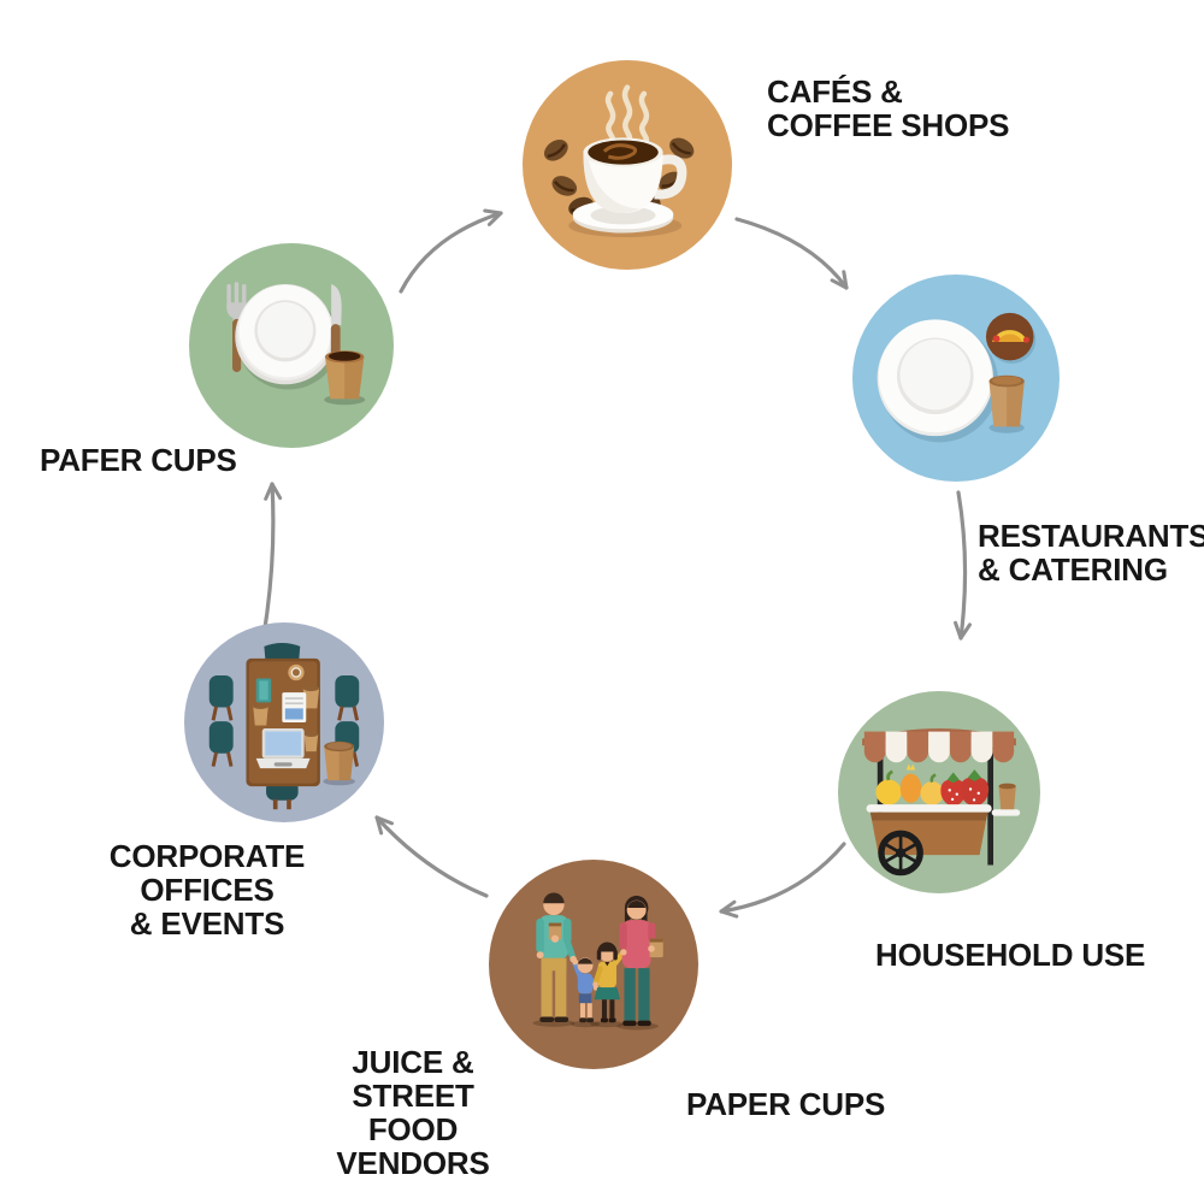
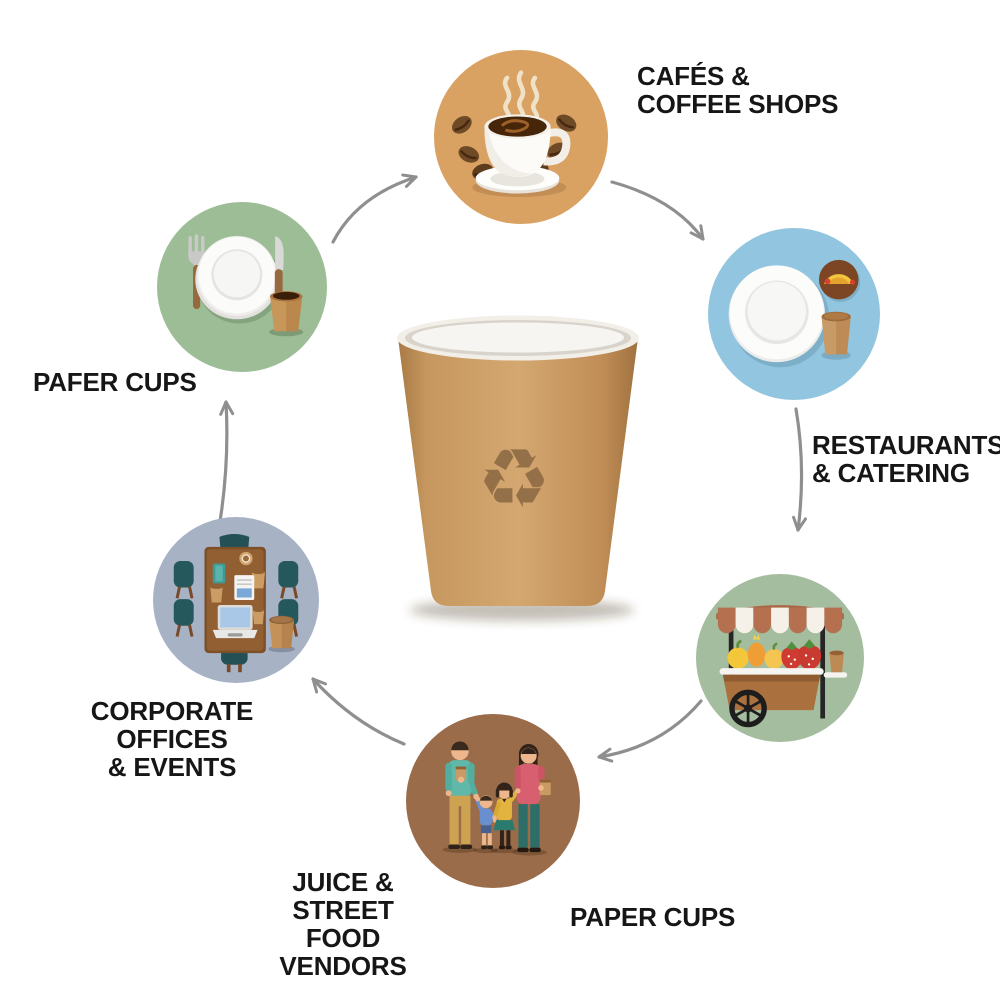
+ ♻
  CAFÉS &
  COFFEE SHOPS
  RESTAURANTS
  & CATERING
- HOUSEHOLD USE
  PAPER CUPS
  JUICE &
  STREET
  FOOD VENDORS
  CORPORATE
  OFFICES
  & EVENTS
  PAFER CUPS
